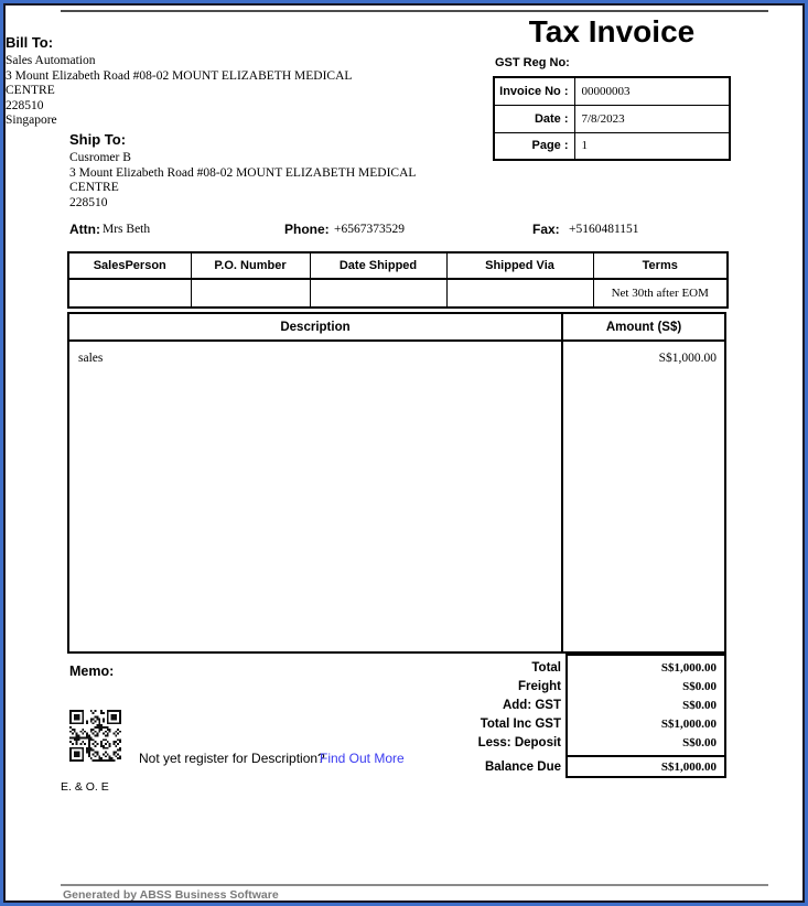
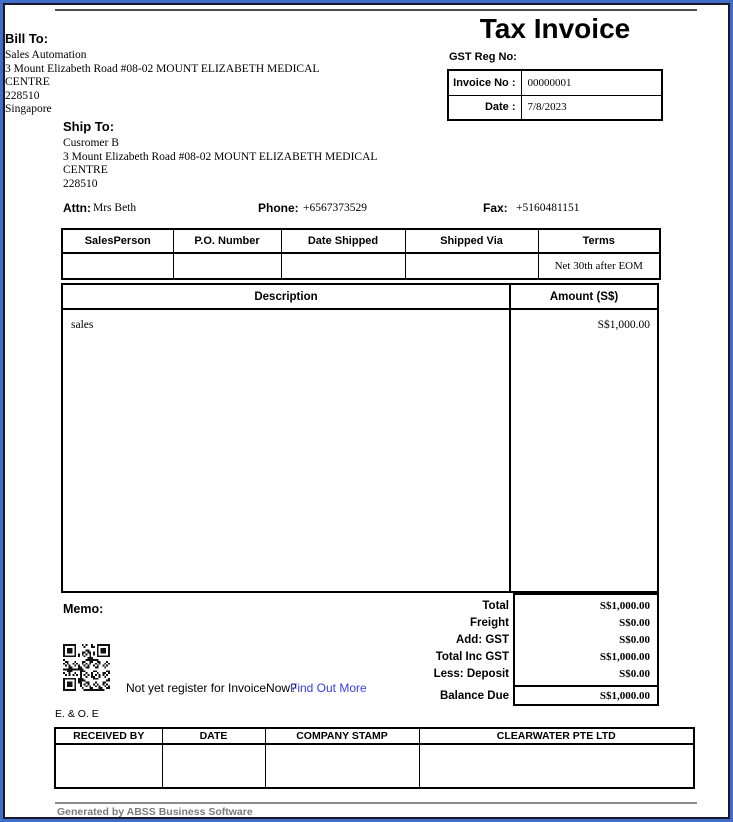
  Bill To:
  Sales Automation
  3 Mount Elizabeth Road #08-02 MOUNT ELIZABETH MEDICAL
  CENTRE
  228510
  Singapore
  Ship To:
  Cusromer B
  3 Mount Elizabeth Road #08-02 MOUNT ELIZABETH MEDICAL
  CENTRE
  228510
  Tax Invoice
  GST Reg No:
- Invoice No :	00000003
+ Invoice No :	00000001
  Date :	7/8/2023
- Page :	1
  Attn:
  Mrs Beth
  Phone:
  +6567373529
  Fax:
  +5160481151
  SalesPerson	P.O. Number	Date Shipped	Shipped Via	Terms
  				Net 30th after EOM
  Description
  Amount (S$)
  sales
  S$1,000.00
  Total
  Freight
  Add: GST
  Total Inc GST
  Less: Deposit
  Balance Due
  S$1,000.00
  S$0.00
  S$0.00
  S$1,000.00
  S$0.00
  S$1,000.00
  Memo:
- Not yet register for Description?
+ Not yet register for InvoiceNow?
  Find Out More
  E. & O. E
+ RECEIVED BY	DATE	COMPANY STAMP	CLEARWATER PTE LTD
  Generated by ABSS Business Software
